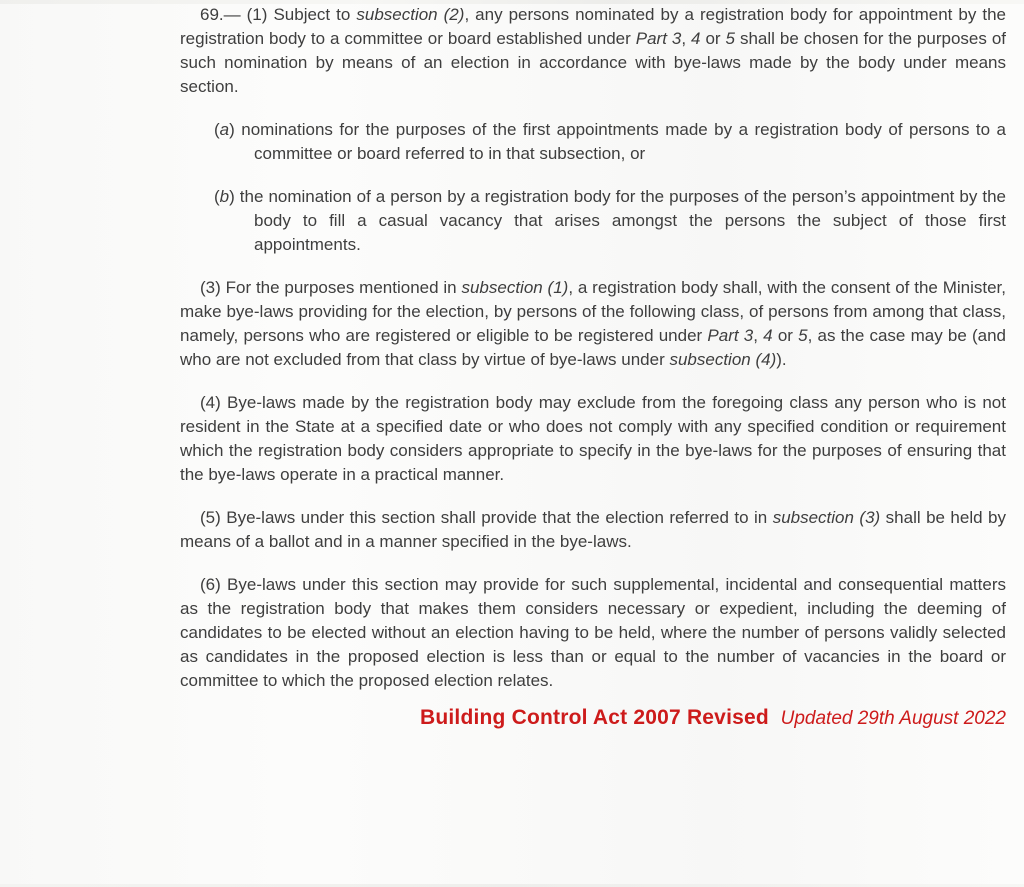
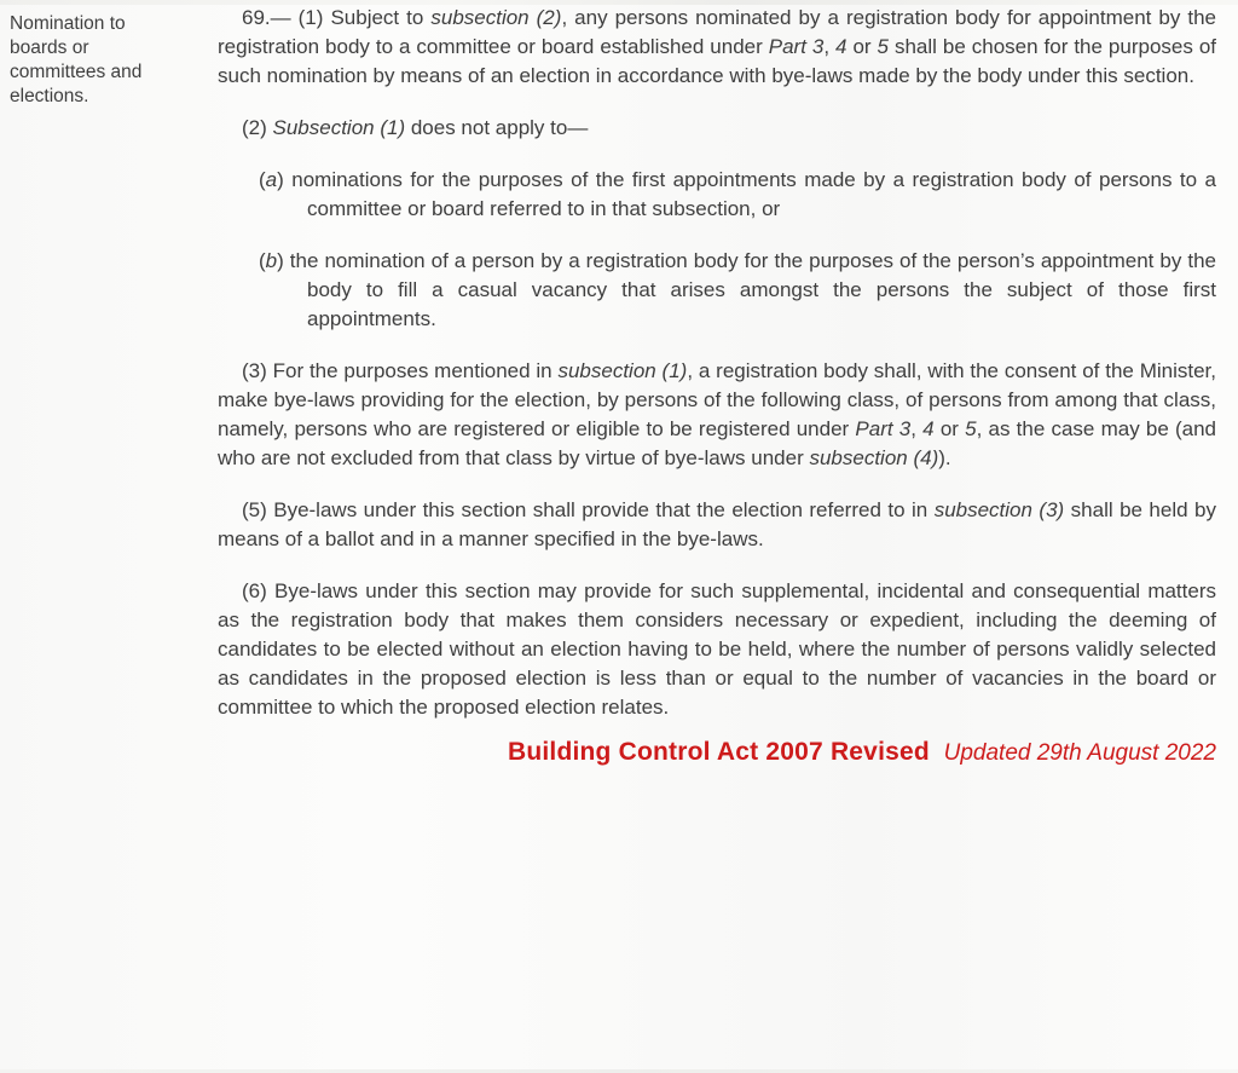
+ Nomination to
+ boards or
+ committees and
+ elections.
- 69.— (1) Subject to subsection (2), any persons nominated by a registration body for appointment by the registration body to a committee or board established under Part 3, 4 or 5 shall be chosen for the purposes of such nomination by means of an election in accordance with bye-laws made by the body under means section.
+ 69.— (1) Subject to subsection (2), any persons nominated by a registration body for appointment by the registration body to a committee or board established under Part 3, 4 or 5 shall be chosen for the purposes of such nomination by means of an election in accordance with bye-laws made by the body under this section.
+ (2) Subsection (1) does not apply to—
  (a) nominations for the purposes of the first appointments made by a registration body of persons to a committee or board referred to in that subsection, or
  (b) the nomination of a person by a registration body for the purposes of the person’s appointment by the body to fill a casual vacancy that arises amongst the persons the subject of those first appointments.
  (3) For the purposes mentioned in subsection (1), a registration body shall, with the consent of the Minister, make bye-laws providing for the election, by persons of the following class, of persons from among that class, namely, persons who are registered or eligible to be registered under Part 3, 4 or 5, as the case may be (and who are not excluded from that class by virtue of bye-laws under subsection (4)).
- (4) Bye-laws made by the registration body may exclude from the foregoing class any person who is not resident in the State at a specified date or who does not comply with any specified condition or requirement which the registration body considers appropriate to specify in the bye-laws for the purposes of ensuring that the bye-laws operate in a practical manner.
  (5) Bye-laws under this section shall provide that the election referred to in subsection (3) shall be held by means of a ballot and in a manner specified in the bye-laws.
  (6) Bye-laws under this section may provide for such supplemental, incidental and consequential matters as the registration body that makes them considers necessary or expedient, including the deeming of candidates to be elected without an election having to be held, where the number of persons validly selected as candidates in the proposed election is less than or equal to the number of vacancies in the board or committee to which the proposed election relates.
  Building Control Act 2007 Revised Updated 29th August 2022
